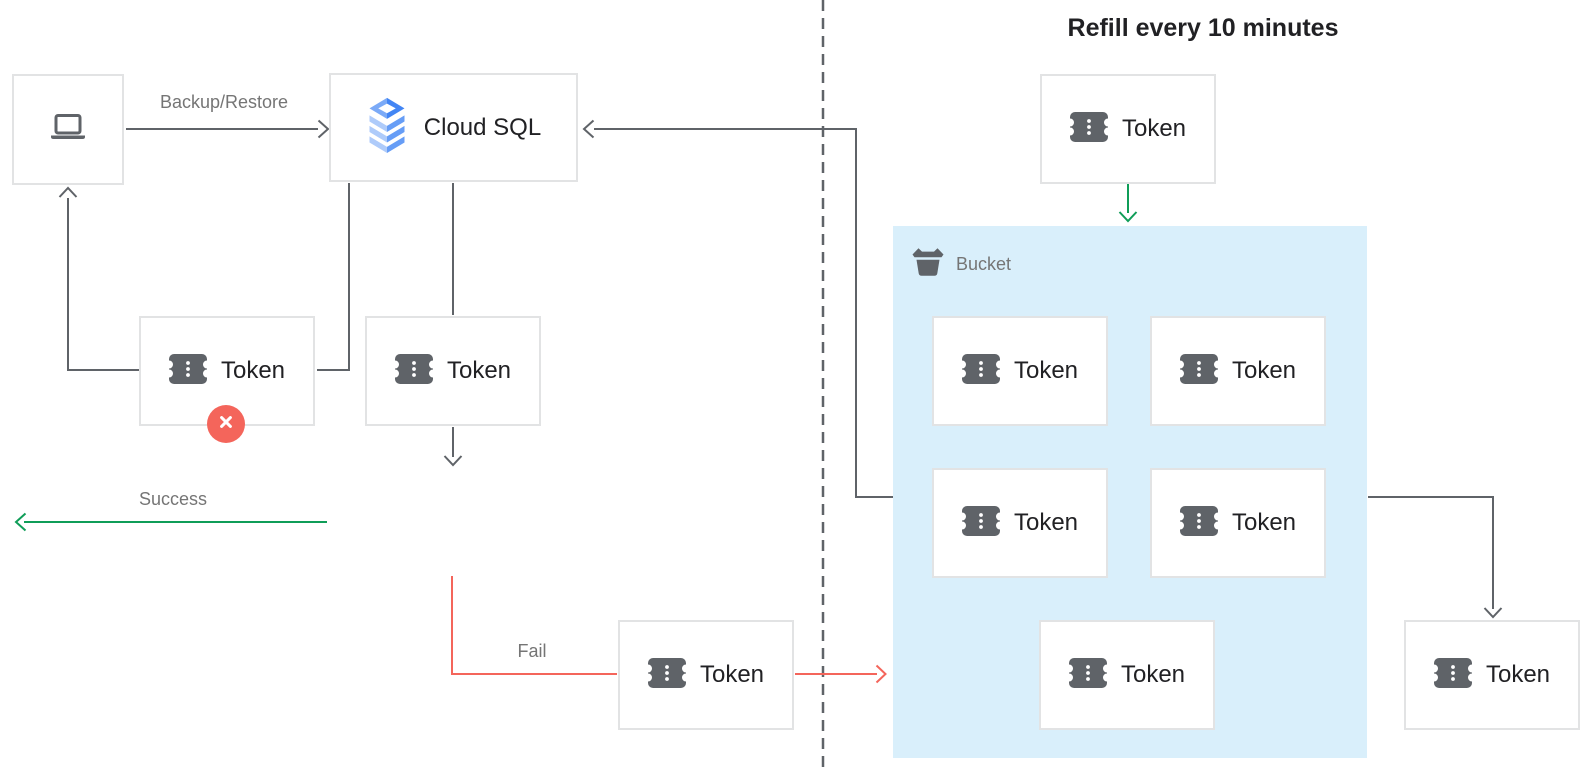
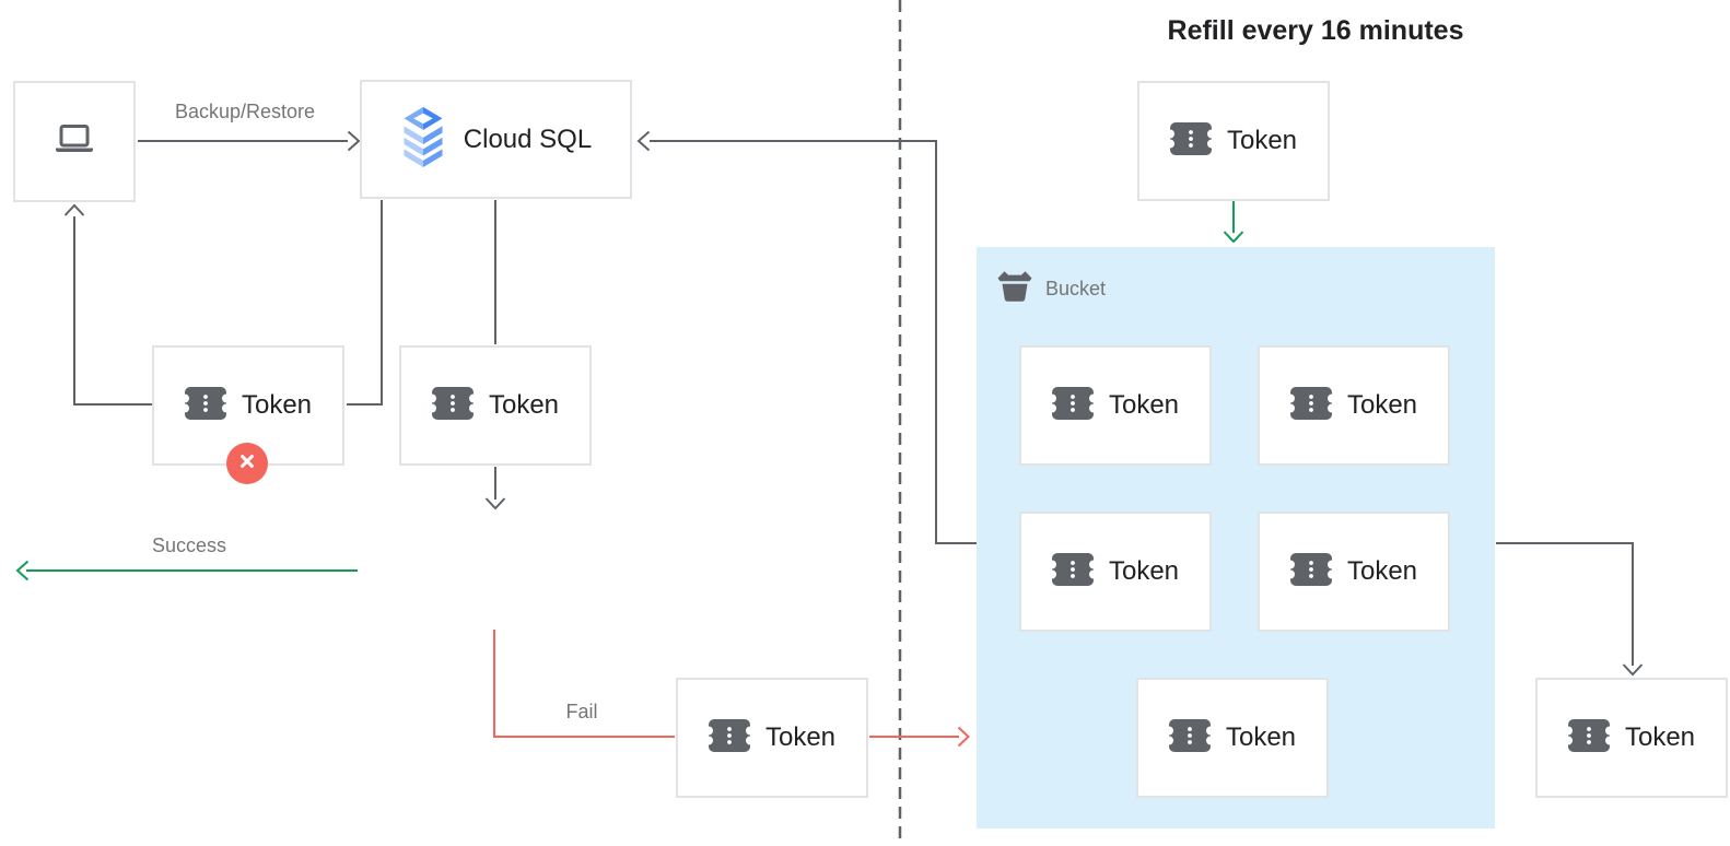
- Refill every 10 minutes
+ Refill every 16 minutes
  Backup/Restore
  Cloud SQL
  Token
  Token
  Success
  Fail
  Token
  Token
  Bucket
  Token
  Token
  Token
  Token
  Token
  Token
